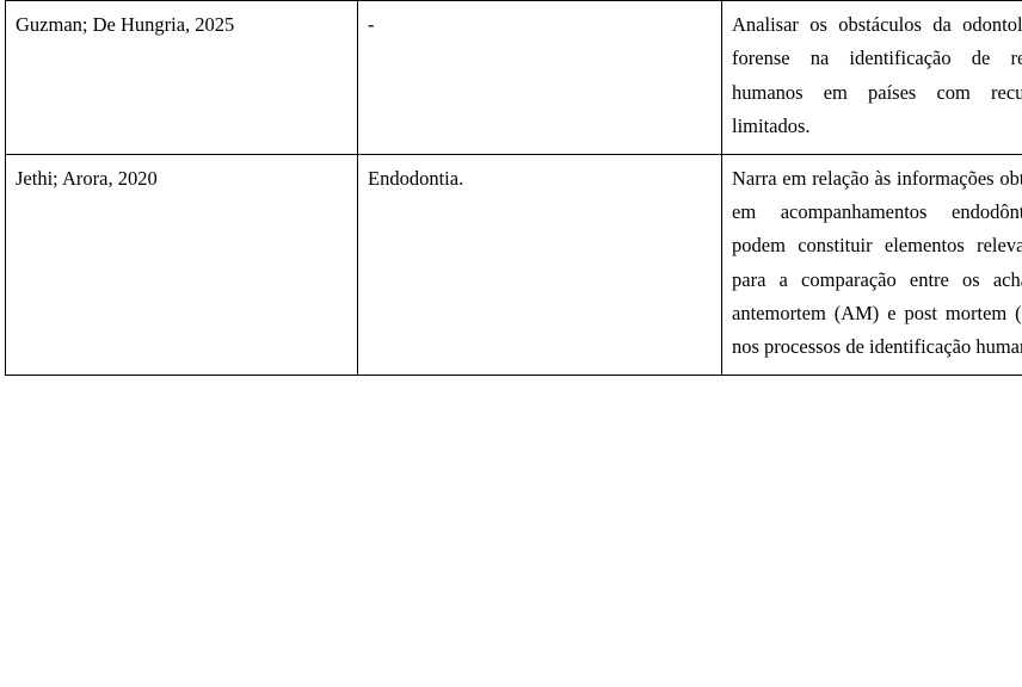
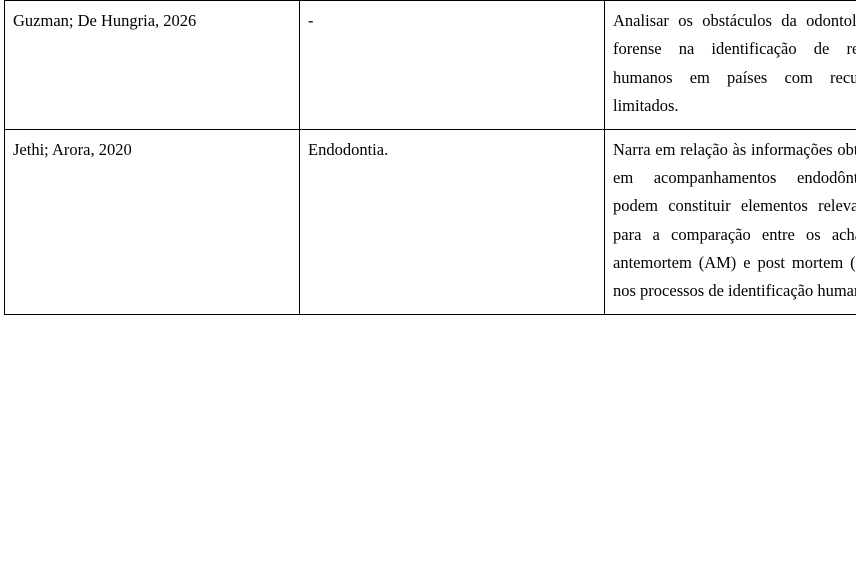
- Guzman; De Hungria, 2025	-	Analisar os obstáculos da odontol forense na identificação de r humanos em países com recu limitados.
+ Guzman; De Hungria, 2026	-	Analisar os obstáculos da odontol forense na identificação de r humanos em países com recu limitados.
  Jethi; Arora, 2020	Endodontia.	Narra em relação às informações ob em acompanhamentos endodôn podem constituir elementos releva para a comparação entre os ach antemortem (AM) e post mortem ( nos processos de identificação huma
